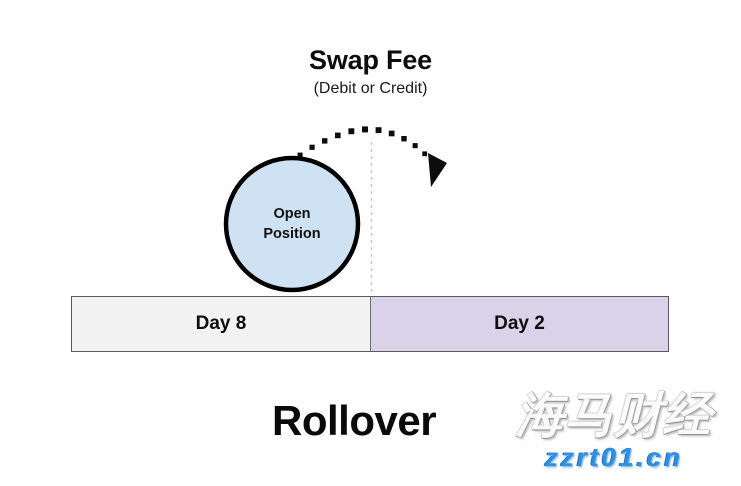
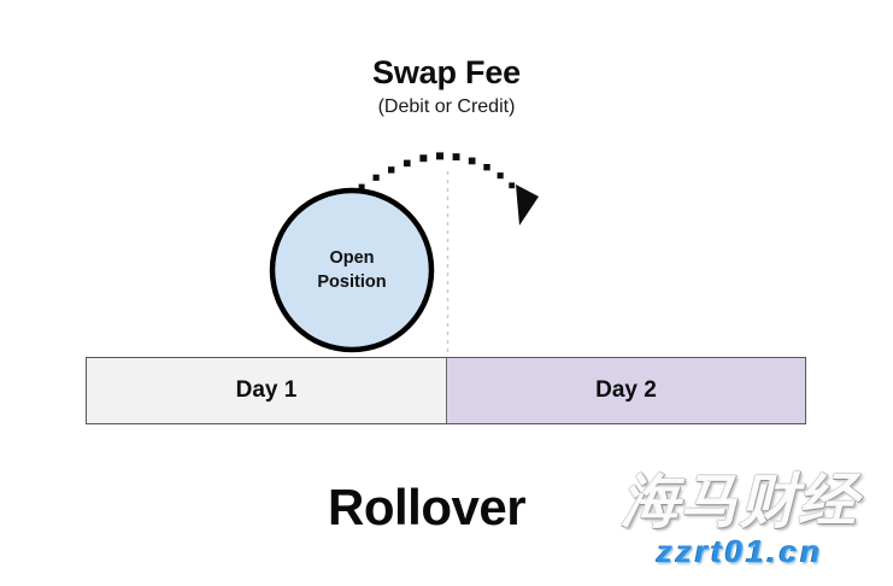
  Swap Fee
  (Debit or Credit)
  Open
  Position
- Day 8
+ Day 1
  Day 2
  Rollover
  海马财经
  zzrt01.cn
